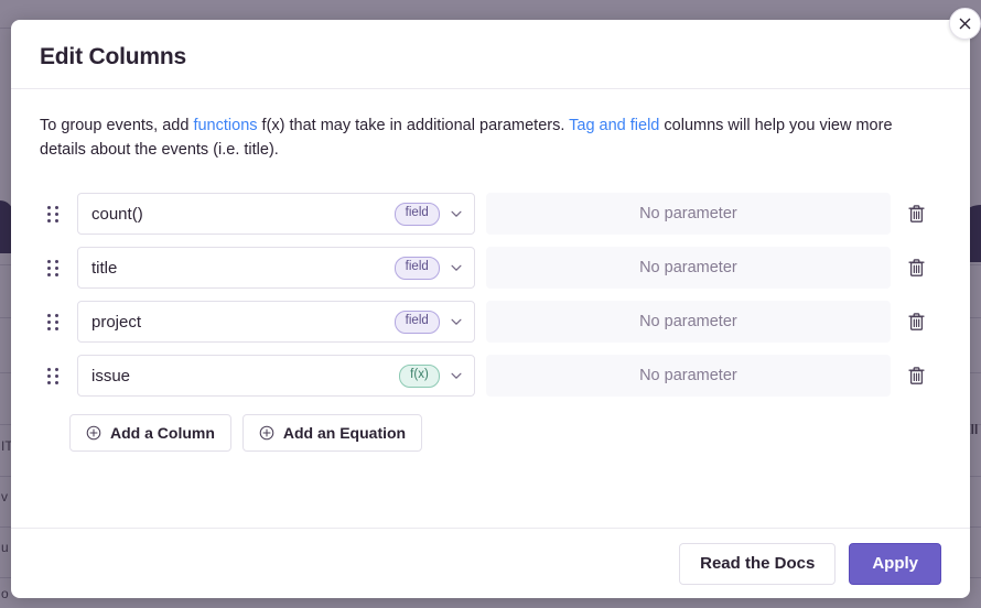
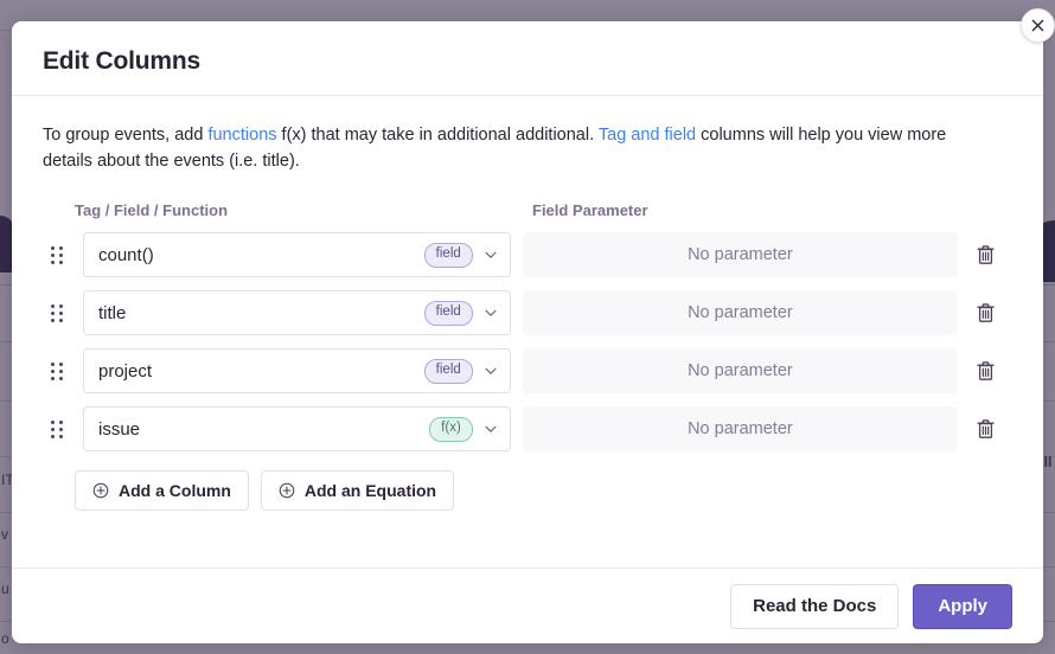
  IT
  v
  u
  o
  Edit Columns
- To group events, add functions f(x) that may take in additional parameters. Tag and field columns will help you view more details about the events (i.e. title).
+ To group events, add functions f(x) that may take in additional additional. Tag and field columns will help you view more details about the events (i.e. title).
+ Tag / Field / Function
+ Field Parameter
  count()
  field
  No parameter
  title
  field
  No parameter
  project
  field
  No parameter
  issue
  f(x)
  No parameter
  Add a Column
  Add an Equation
  Read the Docs
  Apply
